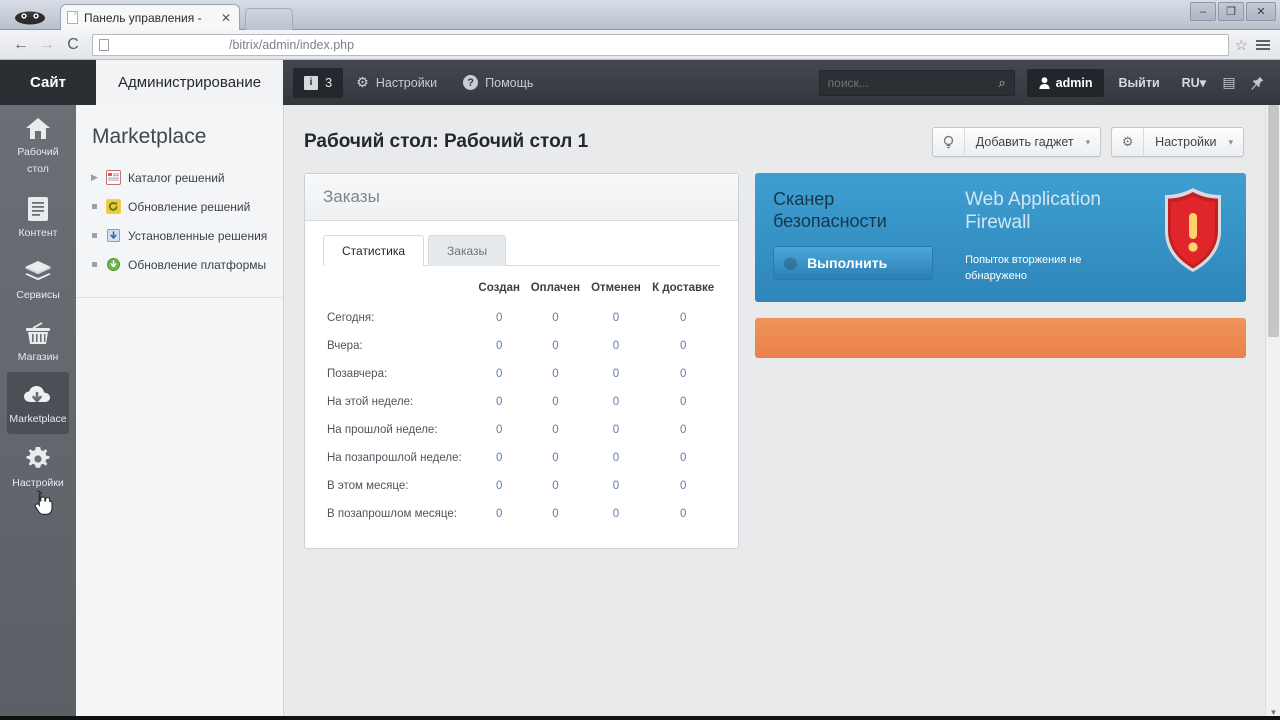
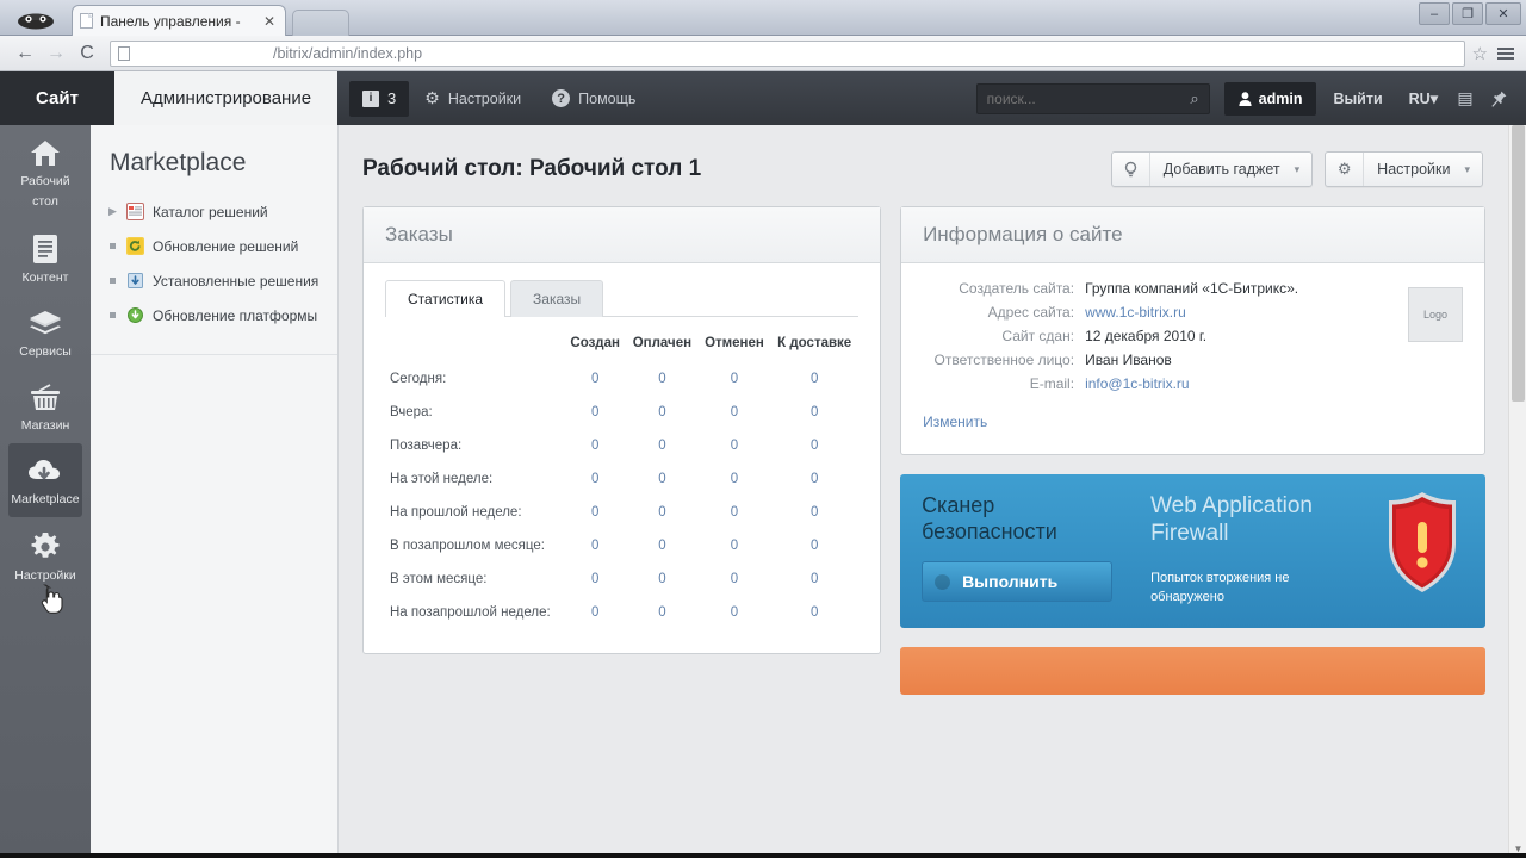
  Панель управления -
  ✕
  –
  ❐
  ✕
  ←
  →
  C
  /bitrix/admin/index.php
  ☆
  Сайт
  Администрирование
  i
  3
  ⚙
  Настройки
  ?
  Помощь
  поиск...
  ⌕
  admin
  Выйти
  RU▾
  ▤
  Рабочий
  стол
  Контент
  Сервисы
  Магазин
  Marketplace
  Настройки
  Marketplace
  ▶
  Каталог решений
  Обновление решений
  Установленные решения
  Обновление платформы
  Рабочий стол: Рабочий стол 1
  Добавить гаджет
  ▾
  ⚙
  Настройки
  ▾
  Заказы
  Статистика
  Заказы
  	Создан	Оплачен	Отменен	К доставке
  Сегодня:	0	0	0	0
  Вчера:	0	0	0	0
  Позавчера:	0	0	0	0
  На этой неделе:	0	0	0	0
  На прошлой неделе:	0	0	0	0
- На позапрошлой неделе:	0	0	0	0
+ В позапрошлом месяце:	0	0	0	0
  В этом месяце:	0	0	0	0
- В позапрошлом месяце:	0	0	0	0
+ На позапрошлой неделе:	0	0	0	0
+ Информация о сайте
+ Создатель сайта:
+ Группа компаний «1С-Битрикс».
+ Адрес сайта:
+ www.1c-bitrix.ru
+ Сайт сдан:
+ 12 декабря 2010 г.
+ Ответственное лицо:
+ Иван Иванов
+ E-mail:
+ info@1c-bitrix.ru
+ Logo
+ Изменить
  Сканер
  безопасности
  Выполнить
  Web Application
  Firewall
  Попыток вторжения не
  обнаружено
  ▼
